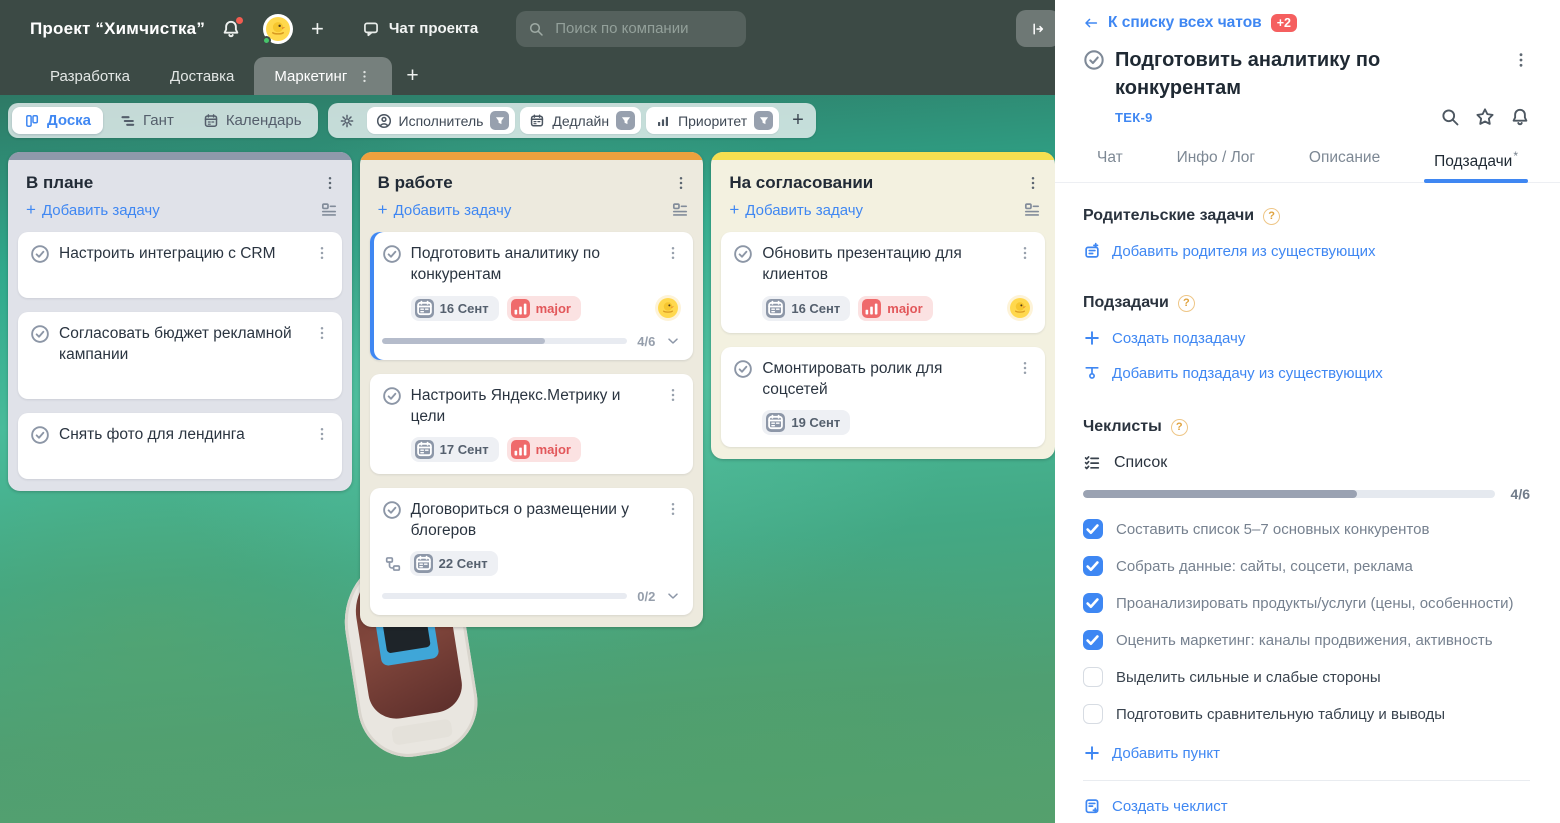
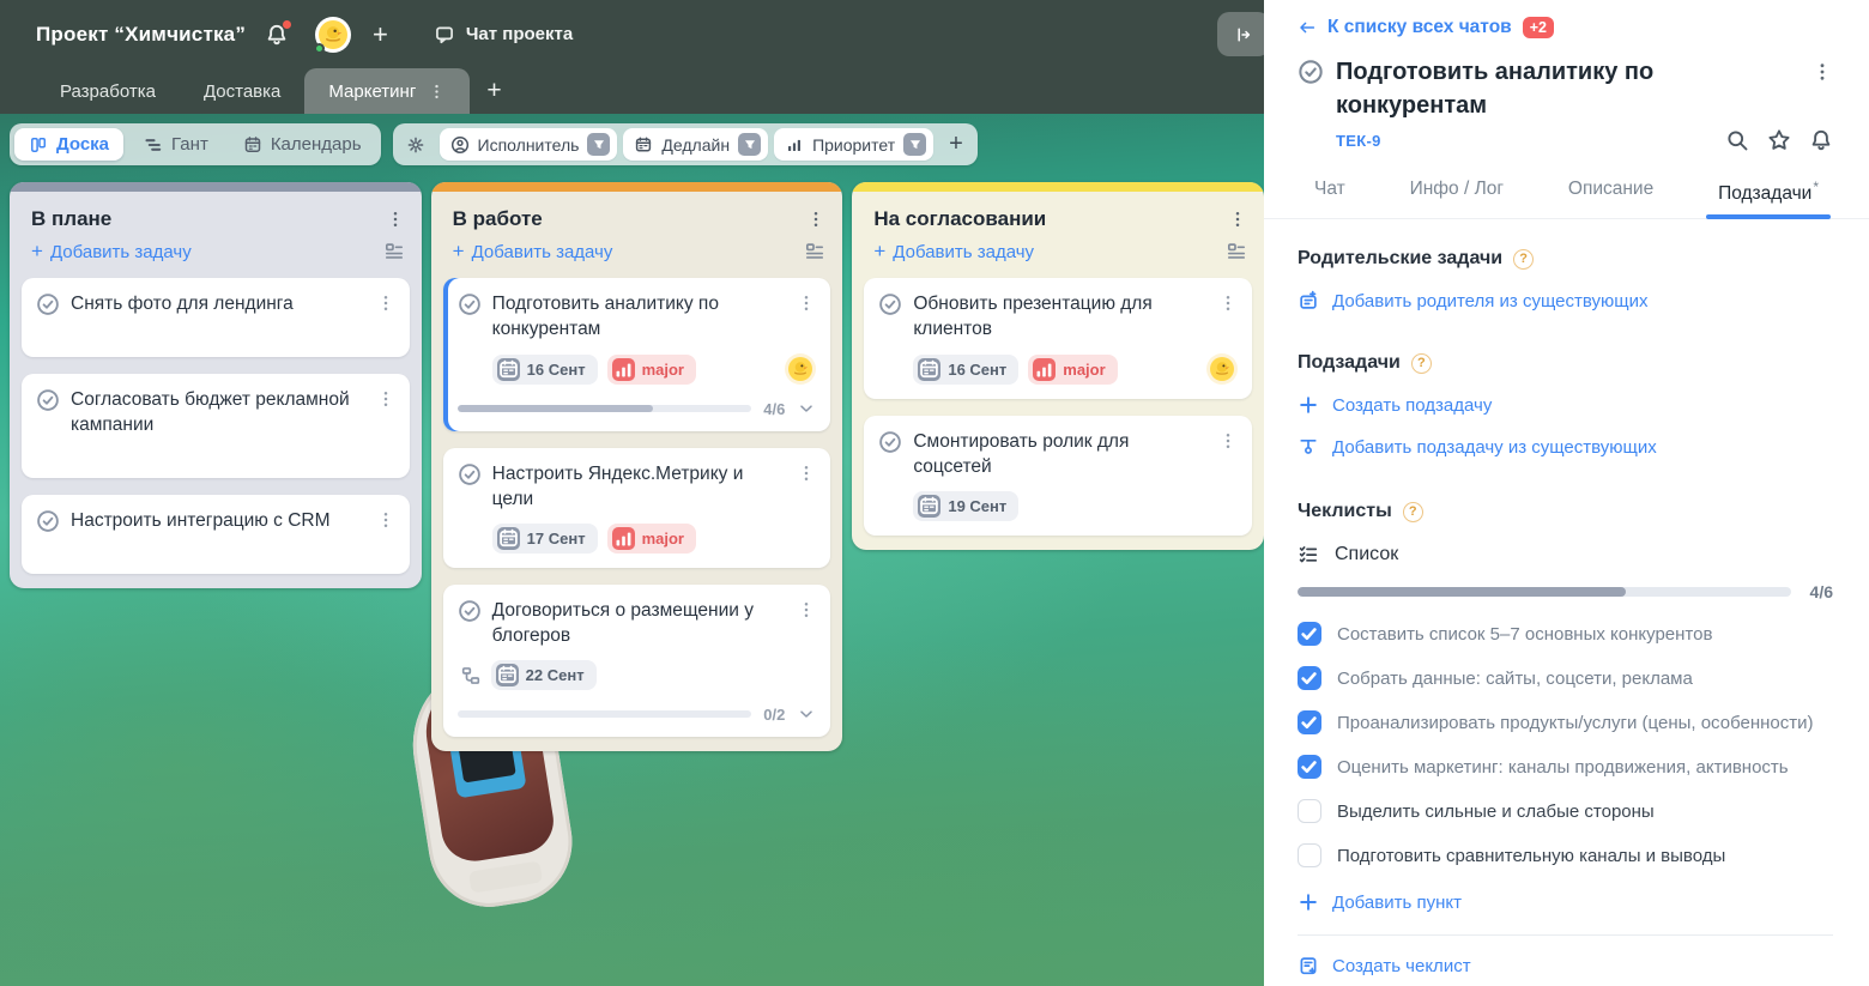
  Проект “Химчистка”
  +
  Чат проекта
- Поиск по компании
  Разработка
  Доставка
  Маркетинг
  +
  Доска
  Гант
  Календарь
  Исполнитель
  Дедлайн
  Приоритет
  +
  В плане
  +
  Добавить задачу
- Настроить интеграцию с CRM
+ Снять фото для лендинга
  Согласовать бюджет рекламной кампании
- Снять фото для лендинга
+ Настроить интеграцию с CRM
  В работе
  +
  Добавить задачу
  Подготовить аналитику по конкурентам
  16 Сент
  major
  4/6
  Настроить Яндекс.Метрику и цели
  17 Сент
  major
  Договориться о размещении у блогеров
  22 Сент
  0/2
  На согласовании
  +
  Добавить задачу
  Обновить презентацию для клиентов
  16 Сент
  major
  Смонтировать ролик для соцсетей
  19 Сент
  К списку всех чатов
  +2
  Подготовить аналитику по конкурентам
  ТЕК-9
  Чат
  Инфо / Лог
  Описание
  Подзадачи*
  Родительские задачи
  ?
  Добавить родителя из существующих
  Подзадачи
  ?
  Создать подзадачу
  Добавить подзадачу из существующих
  Чеклисты
  ?
  Список
  4/6
  Составить список 5–7 основных конкурентов
  Собрать данные: сайты, соцсети, реклама
  Проанализировать продукты/услуги (цены, особенности)
  Оценить маркетинг: каналы продвижения, активность
  Выделить сильные и слабые стороны
- Подготовить сравнительную таблицу и выводы
+ Подготовить сравнительную каналы и выводы
  Добавить пункт
  Создать чеклист
